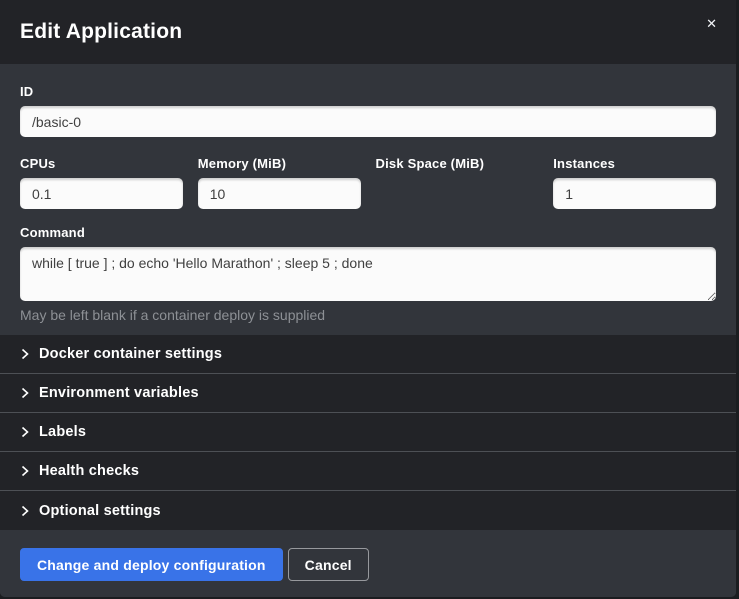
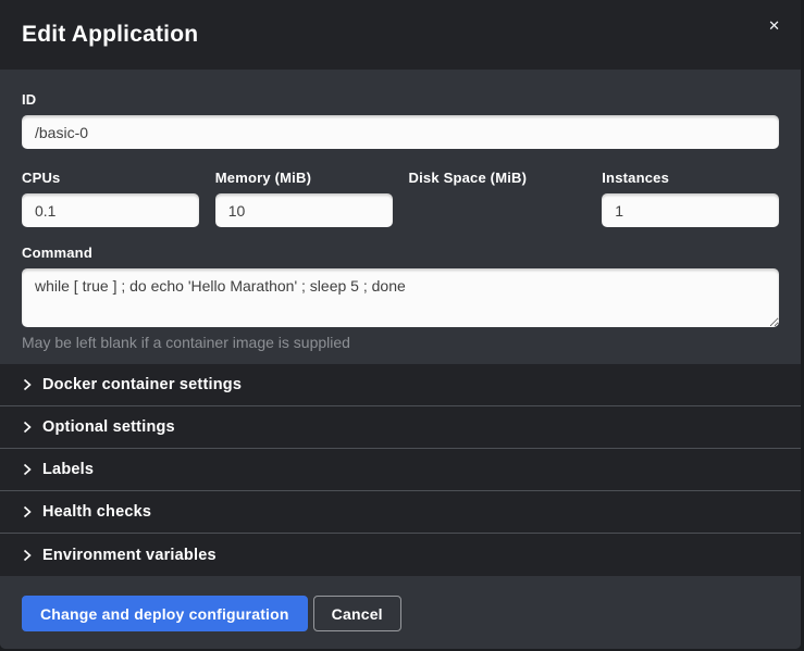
  Edit Application
  ✕
  ID
  /basic-0
  CPUs
  0.1
  Memory (MiB)
  10
  Disk Space (MiB)
  Instances
  1
  Command
  while [ true ] ; do echo 'Hello Marathon' ; sleep 5 ; done
- May be left blank if a container deploy is supplied
+ May be left blank if a container image is supplied
  Docker container settings
- Environment variables
+ Optional settings
  Labels
  Health checks
- Optional settings
+ Environment variables
  Change and deploy configuration
  Cancel
